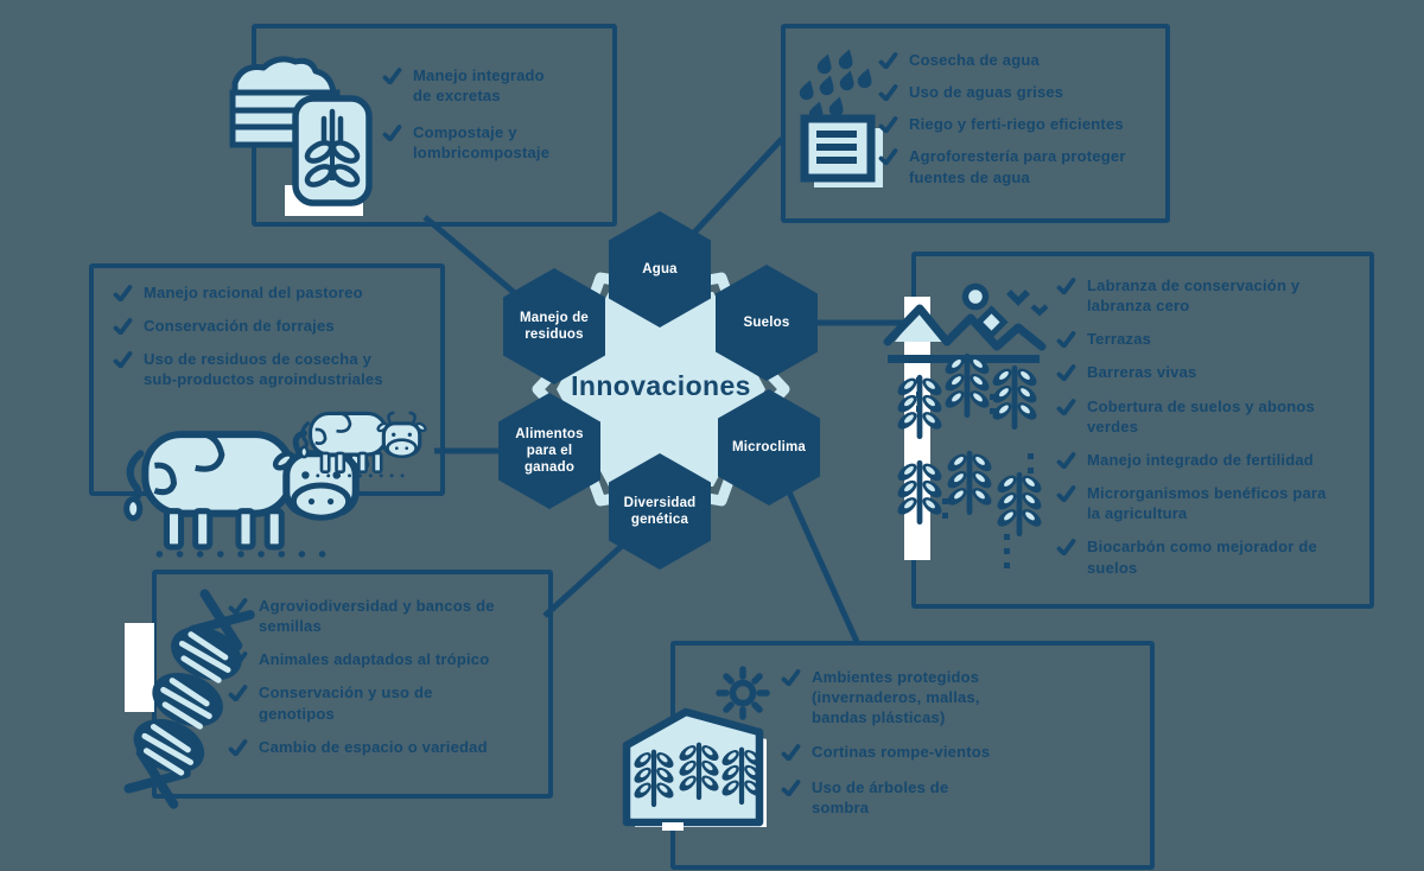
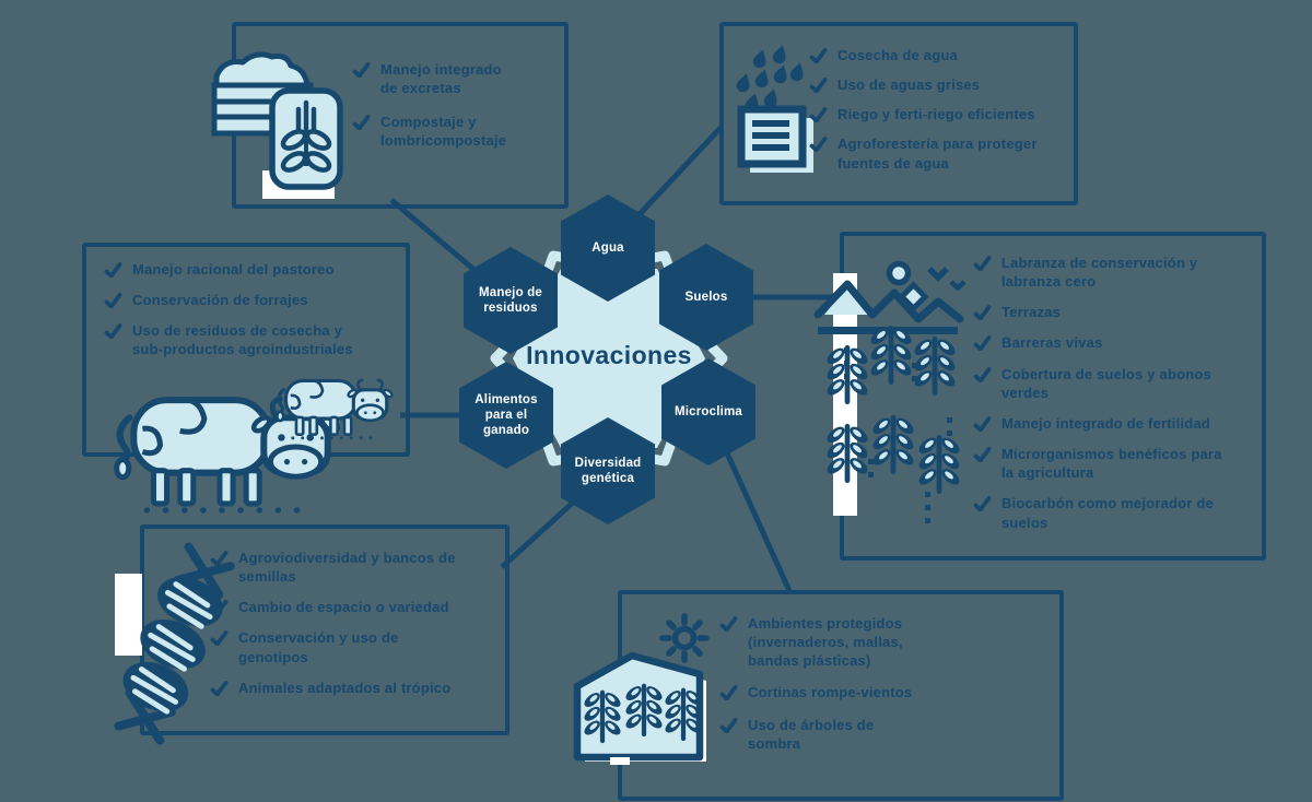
  Innovaciones
  Agua
  Manejo de
  residuos
  Suelos
  Alimentos
  para el
  ganado
  Microclima
  Diversidad
  genética
  Manejo integrado
  de excretas
  Compostaje y
  lombricompostaje
  Cosecha de agua
  Uso de aguas grises
  Riego y ferti-riego eficientes
  Agroforestería para proteger
  fuentes de agua
  Manejo racional del pastoreo
  Conservación de forrajes
  Uso de residuos de cosecha y
  sub-productos agroindustriales
  Labranza de conservación y
  labranza cero
  Terrazas
  Barreras vivas
  Cobertura de suelos y abonos
  verdes
  Manejo integrado de fertilidad
  Microrganismos benéficos para
  la agricultura
  Biocarbón como mejorador de
  suelos
  Agroviodiversidad y bancos de
  semillas
- Animales adaptados al trópico
+ Cambio de espacio o variedad
  Conservación y uso de
  genotipos
- Cambio de espacio o variedad
+ Animales adaptados al trópico
  Ambientes protegidos
  (invernaderos, mallas,
  bandas plásticas)
  Cortinas rompe-vientos
  Uso de árboles de
  sombra
